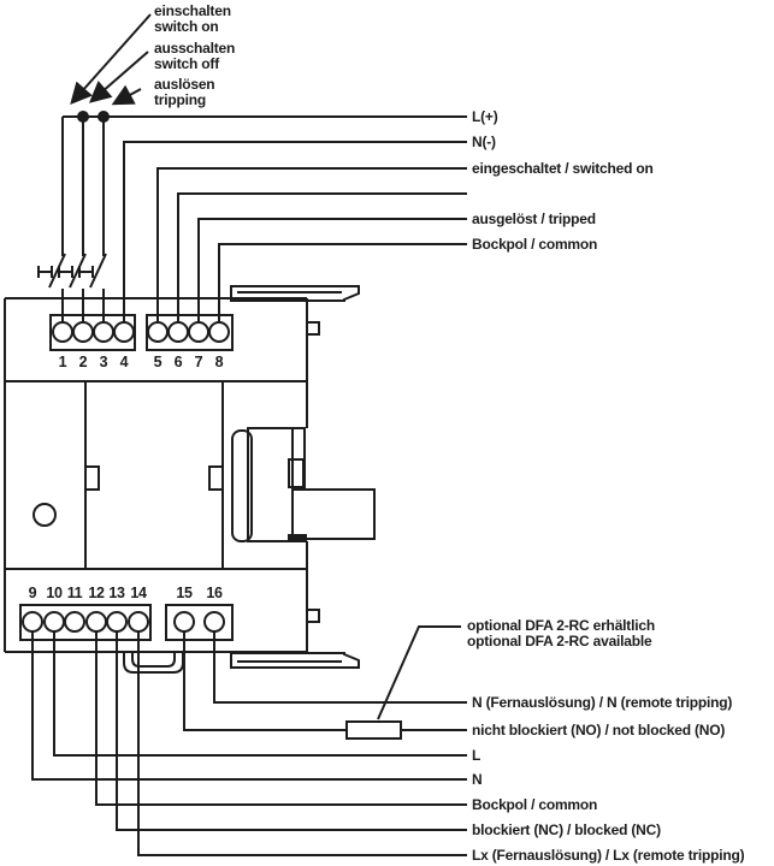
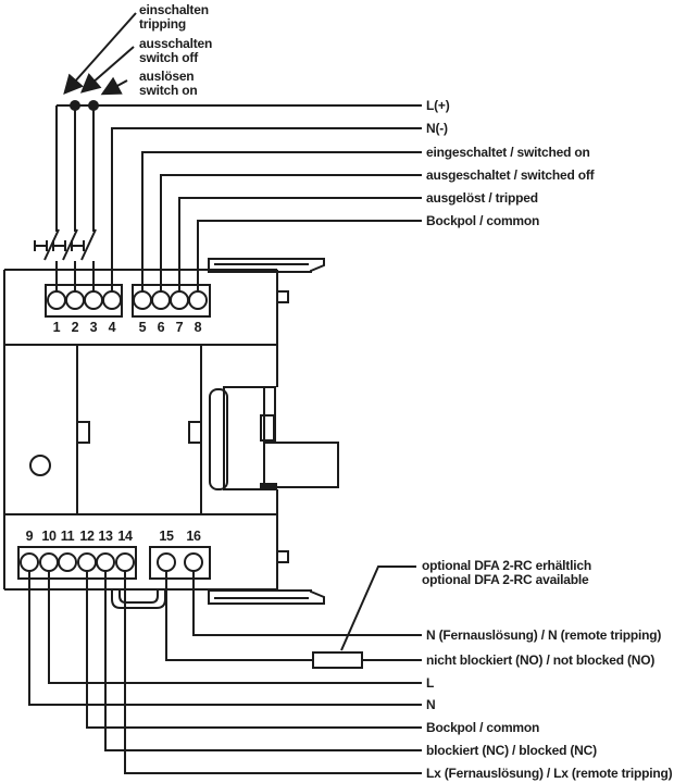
  einschalten
- switch on
+ tripping
  ausschalten
  switch off
  auslösen
- tripping
+ switch on
  L(+)
  N(-)
  eingeschaltet / switched on
+ ausgeschaltet / switched off
  ausgelöst / tripped
  Bockpol / common
  1
  2
  3
  4
  5
  6
  7
  8
  9
  10
  11
  12
  13
  14
  15
  16
  optional DFA 2-RC erhältlich
  optional DFA 2-RC available
  N (Fernauslösung) / N (remote tripping)
  nicht blockiert (NO) / not blocked (NO)
  L
  N
  Bockpol / common
  blockiert (NC) / blocked (NC)
  Lx (Fernauslösung) / Lx (remote tripping)
